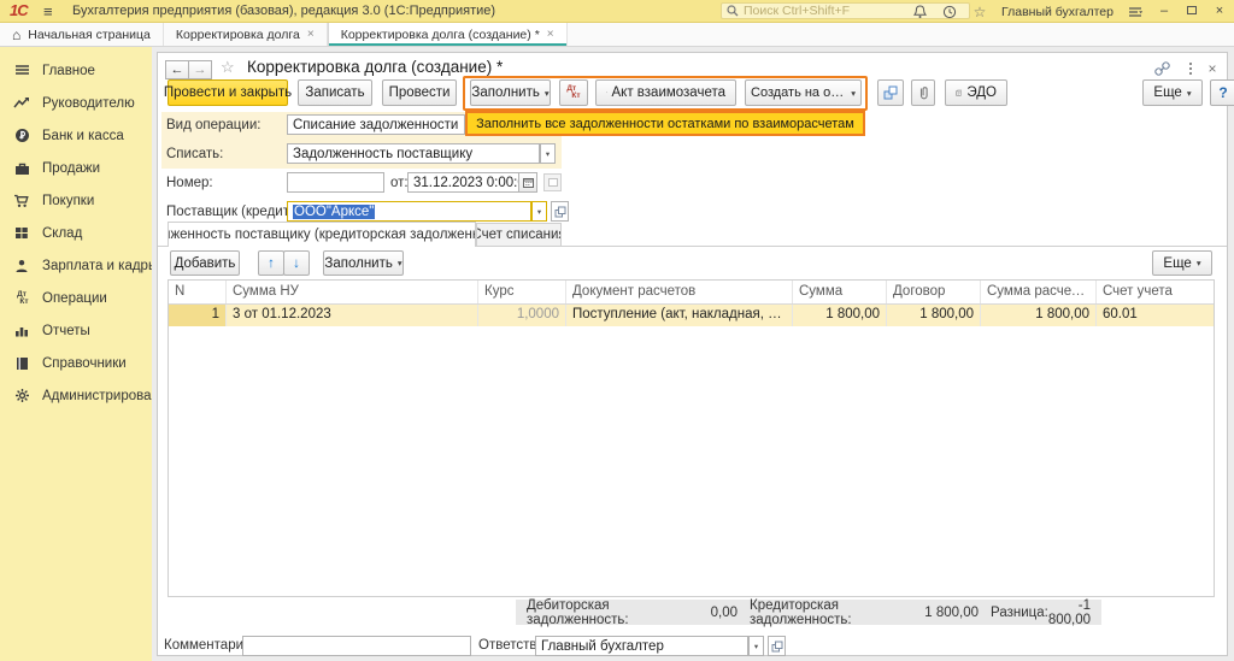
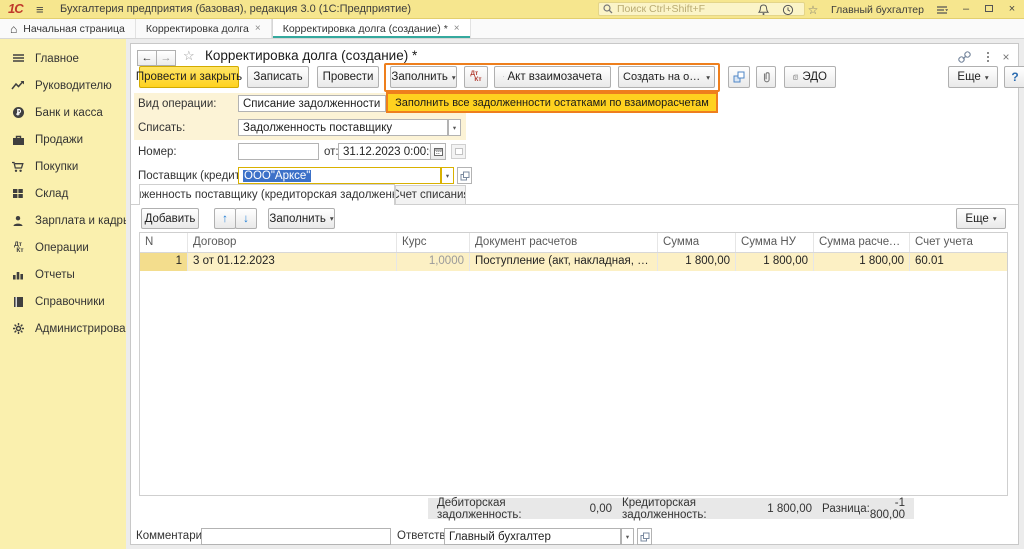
  1С
  ≡
  Бухгалтерия предприятия (базовая), редакция 3.0 (1С:Предприятие)
  Поиск Ctrl+Shift+F
  ☆
  Главный бухгалтер
  –
  ×
  ⌂
  Начальная страница
  Корректировка долга
  ×
  Корректировка долга (создание) *
  ×
  Главное
  Руководителю
  Банк и касса
  Продажи
  Покупки
  Склад
  Зарплата и кадр
  Операции
  Отчеты
  Справочники
  Администрирова
  ←
  →
  ☆
  Корректировка долга (создание) *
  ×
  Провести и закрыть
  Записать
  Провести
  Заполнить
  ▾
  Акт взаимозачета
  ▾
  ЭДО
  Еще
  ▾
  ?
  Заполнить все задолженности остатками по взаиморасчетам
  Вид операции:
  Списание задолженности
  Списать:
  Задолженность поставщику
  Номер:
  от:
  31.12.2023 0:00:
  Поставщик (креди
  ООО"Арксе"
  женность поставщику (кредиторская задолжен
  Счет списани
  Добавить
  ↑
  ↓
  Заполнить
  ▾
  Еще
  ▾
  N
- Сумма НУ
+ Договор
  Курс
  Документ расчетов
  Сумма
- Договор
+ Сумма НУ
  Сумма расчетов
  Счет учета
  1
  3 от 01.12.2023
  1,0000
  Поступление (акт, накладная, УПД
  1 800,00
  1 800,00
  1 800,00
  60.01
  Дебиторская задолженность:
  0,00
  Кредиторская задолженность:
  1 800,00
  Разница:
  -1 800,00
  Комментари
  Главный бухгалтер
